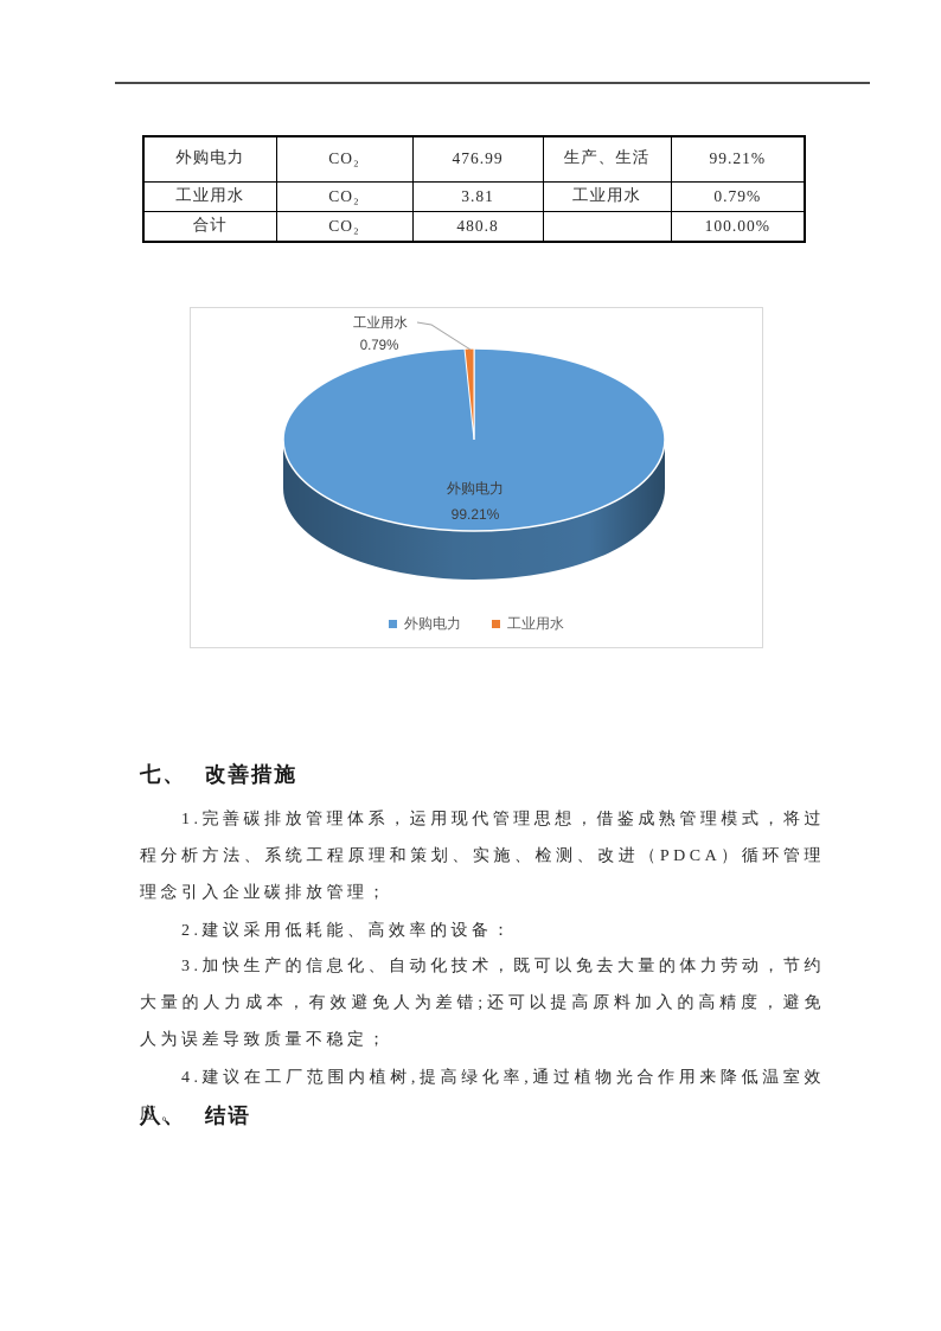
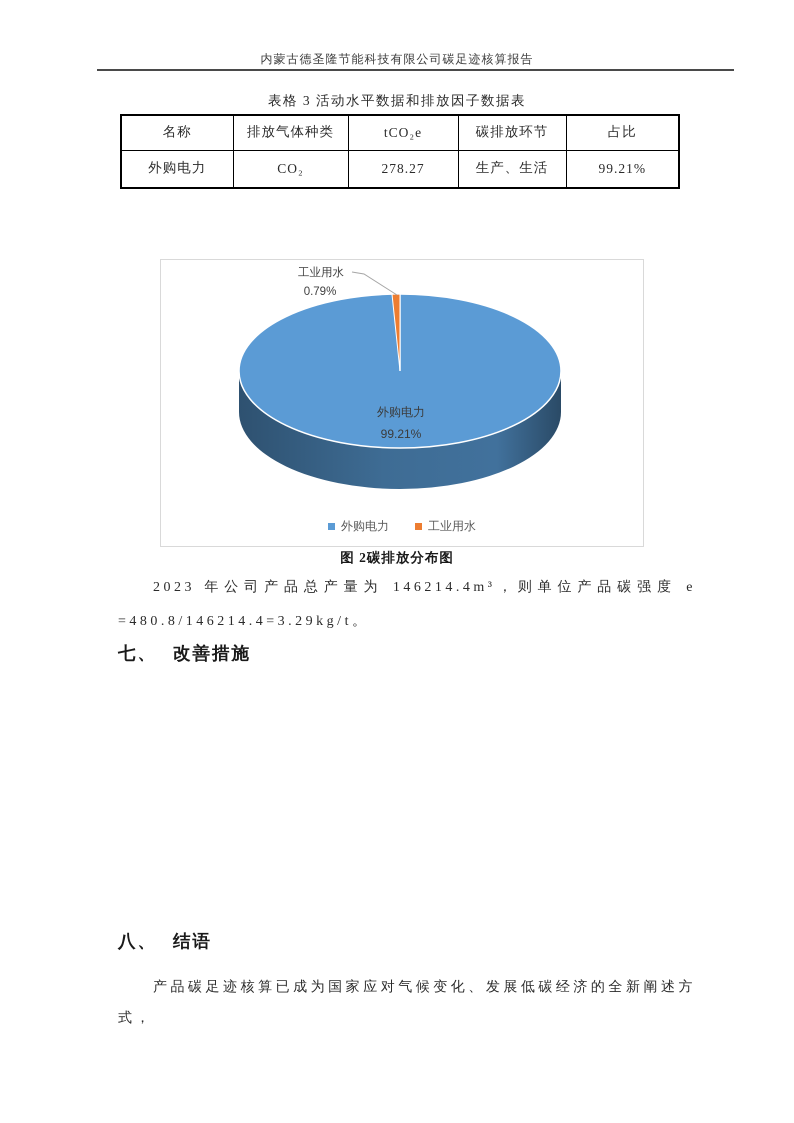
+ 内蒙古德圣隆节能科技有限公司碳足迹核算报告
+ 表格 3 活动水平数据和排放因子数据表
+ 名称	排放气体种类	tCO₂e	碳排放环节	占比
- 外购电力	CO₂	476.99	生产、生活	99.21%
+ 外购电力	CO₂	278.27	生产、生活	99.21%
- 工业用水	CO₂	3.81	工业用水	0.79%
- 合计	CO₂	480.8		100.00%
  工业用水
  0.79%
  外购电力
  99.21%
  外购电力
  工业用水
+ 图 2碳排放分布图
+ 2023 年公司产品总产量为 146214.4m³，则单位产品碳强度 e
+ =480.8/146214.4=3.29kg/t。
  七、 改善措施
- 1.完善碳排放管理体系，运用现代管理思想，借鉴成熟管理模式，将过程分析方法、系统工程原理和策划、实施、检测、改进（PDCA）循环管理理念引入企业碳排放管理；
- 2.建议采用低耗能、高效率的设备：
- 3.加快生产的信息化、自动化技术，既可以免去大量的体力劳动，节约大量的人力成本，有效避免人为差错;还可以提高原料加入的高精度，避免人为误差导致质量不稳定；
- 4.建议在工厂范围内植树,提高绿化率,通过植物光合作用来降低温室效应。
  八、 结语
+ 产品碳足迹核算已成为国家应对气候变化、发展低碳经济的全新阐述方式，
